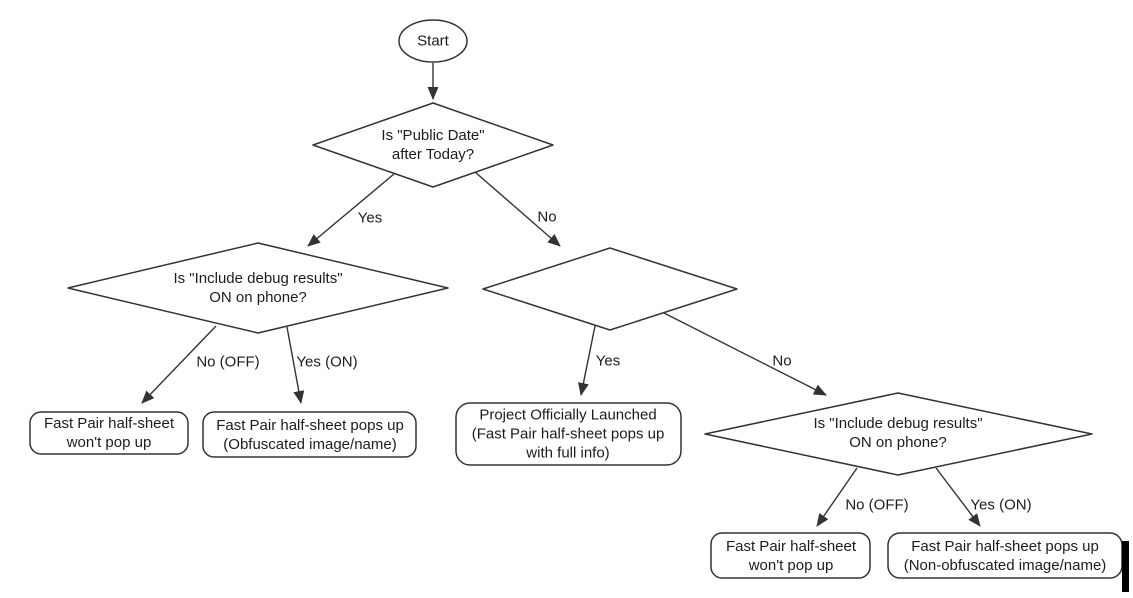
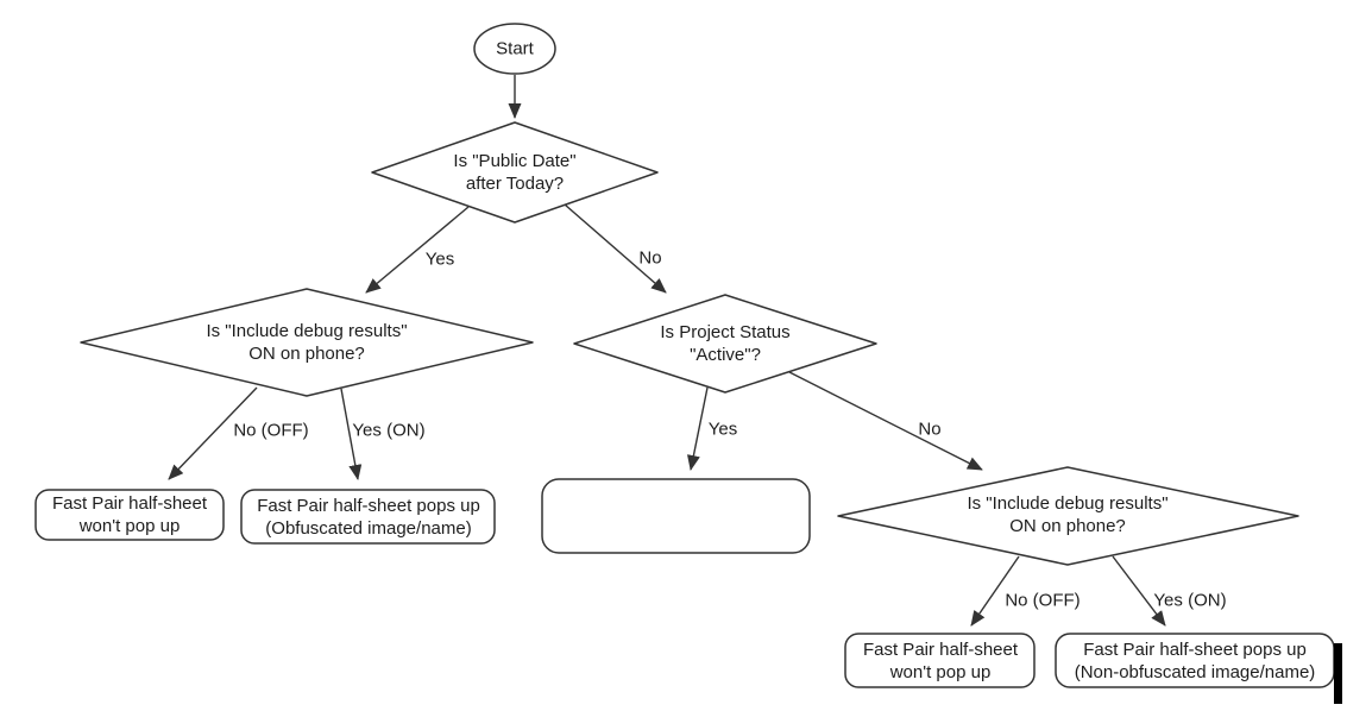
  Start
  Is "Public Date"
  after Today?
  Is "Include debug results"
  ON on phone?
+ Is Project Status
+ "Active"?
  Is "Include debug results"
  ON on phone?
  Fast Pair half-sheet
  won't pop up
  Fast Pair half-sheet pops up
  (Obfuscated image/name)
- Project Officially Launched
- (Fast Pair half-sheet pops up
- with full info)
  Fast Pair half-sheet
  won't pop up
  Fast Pair half-sheet pops up
  (Non-obfuscated image/name)
  Yes
  No
  No (OFF)
  Yes (ON)
  Yes
  No
  No (OFF)
  Yes (ON)
